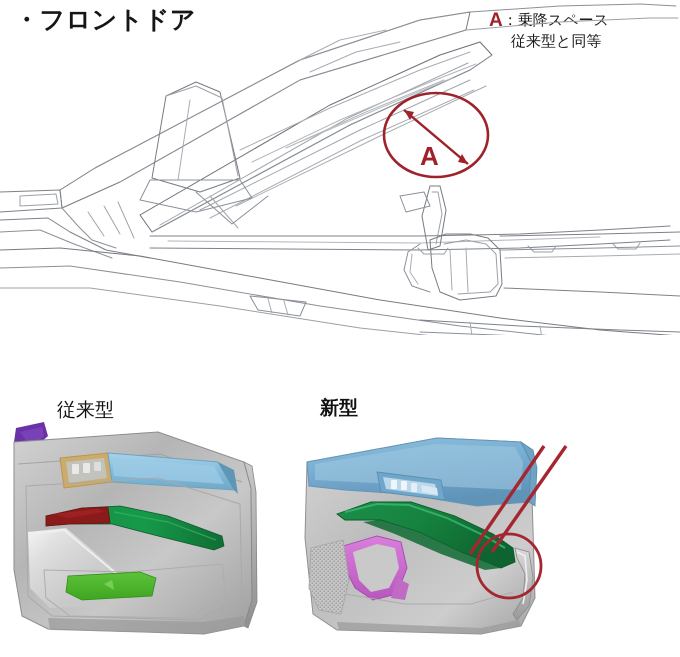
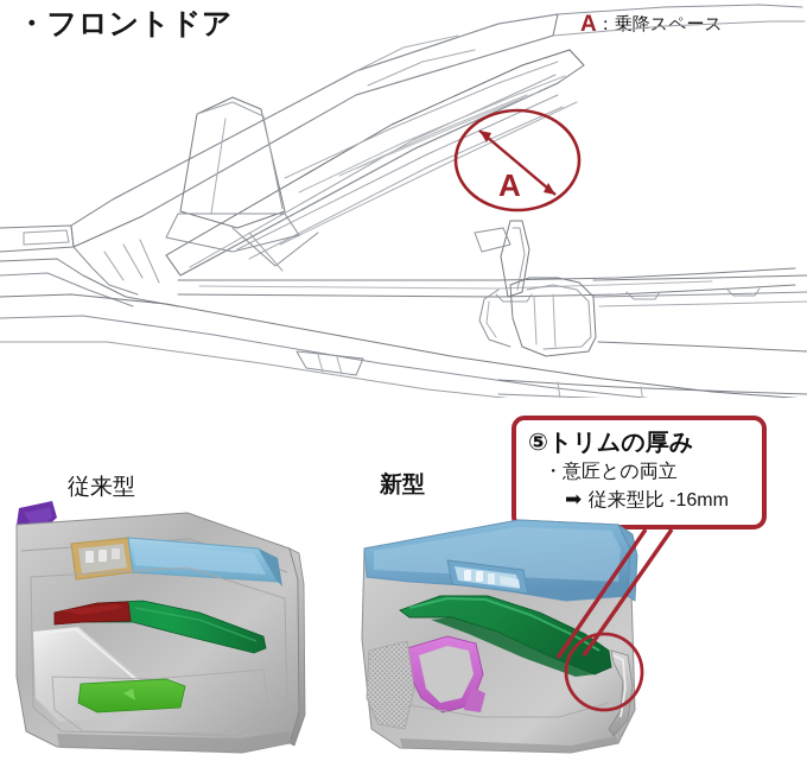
  ・フロントドア
  A：乗降スペ
- 従来型と同等
  A
+ ⑤トリムの厚み
+ ・意匠との両立
+ ➡ 従来型比 -16mm
  従来型
  新型
